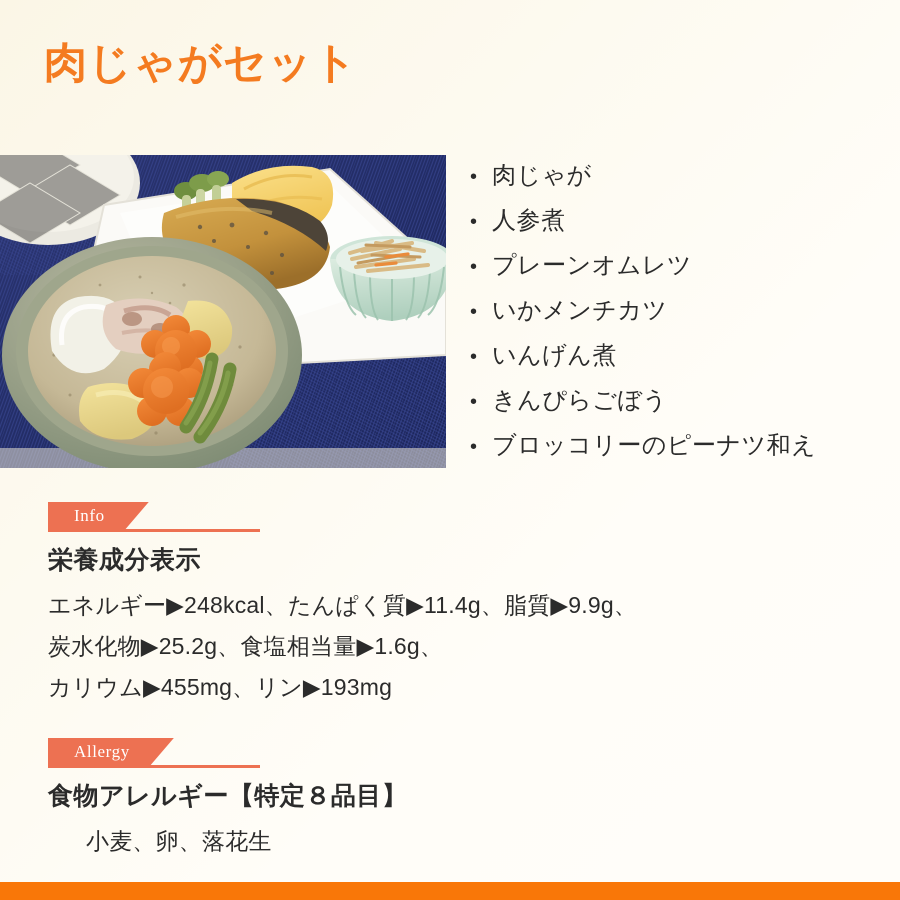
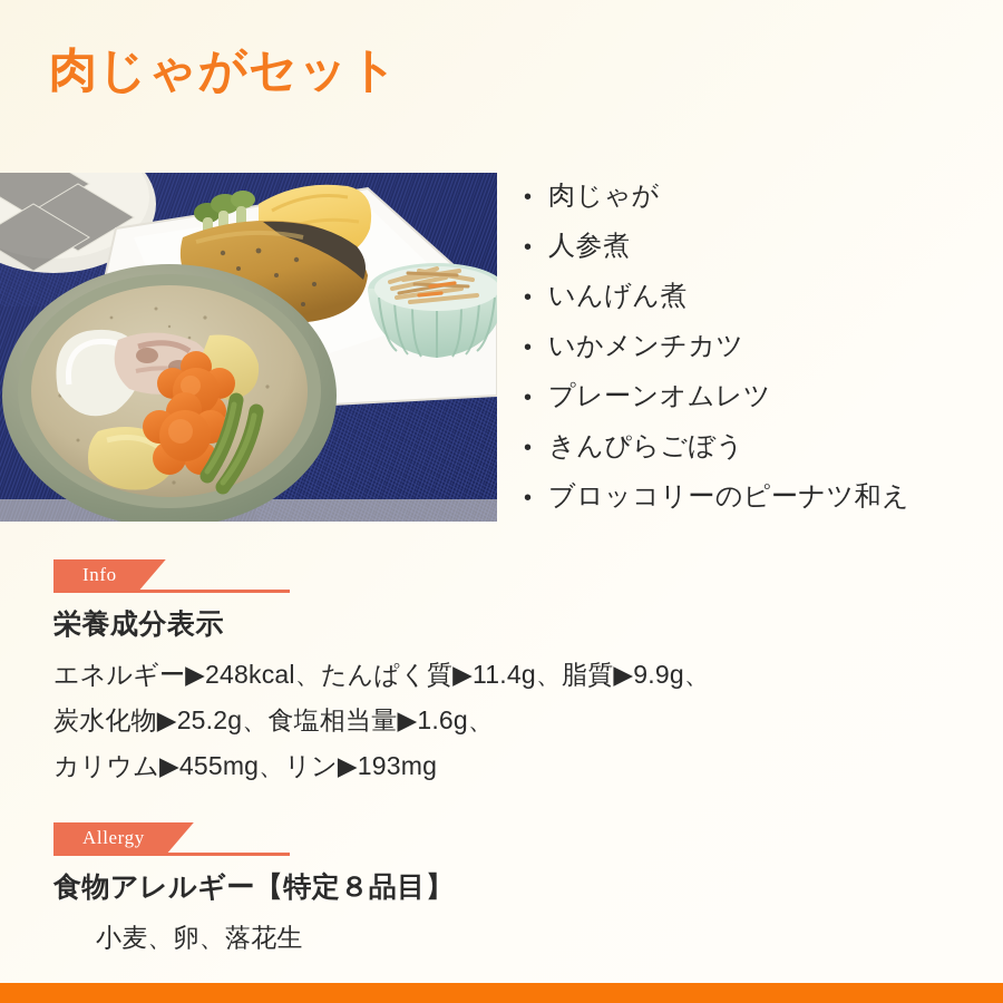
  肉じゃがセット
  •
  肉じゃが
  •
  人参煮
  •
- プレーンオムレツ
+ いんげん煮
  •
  いかメンチカツ
  •
- いんげん煮
+ プレーンオムレツ
  •
  きんぴらごぼう
  •
  ブロッコリーのピーナツ和え
  Info
  栄養成分表示
  エネルギー▶248kcal、たんぱく質▶11.4g、脂質▶9.9g、
  炭水化物▶25.2g、食塩相当量▶1.6g、
  カリウム▶455mg、リン▶193mg
  Allergy
  食物アレルギー【特定８品目】
  小麦、卵、落花生
